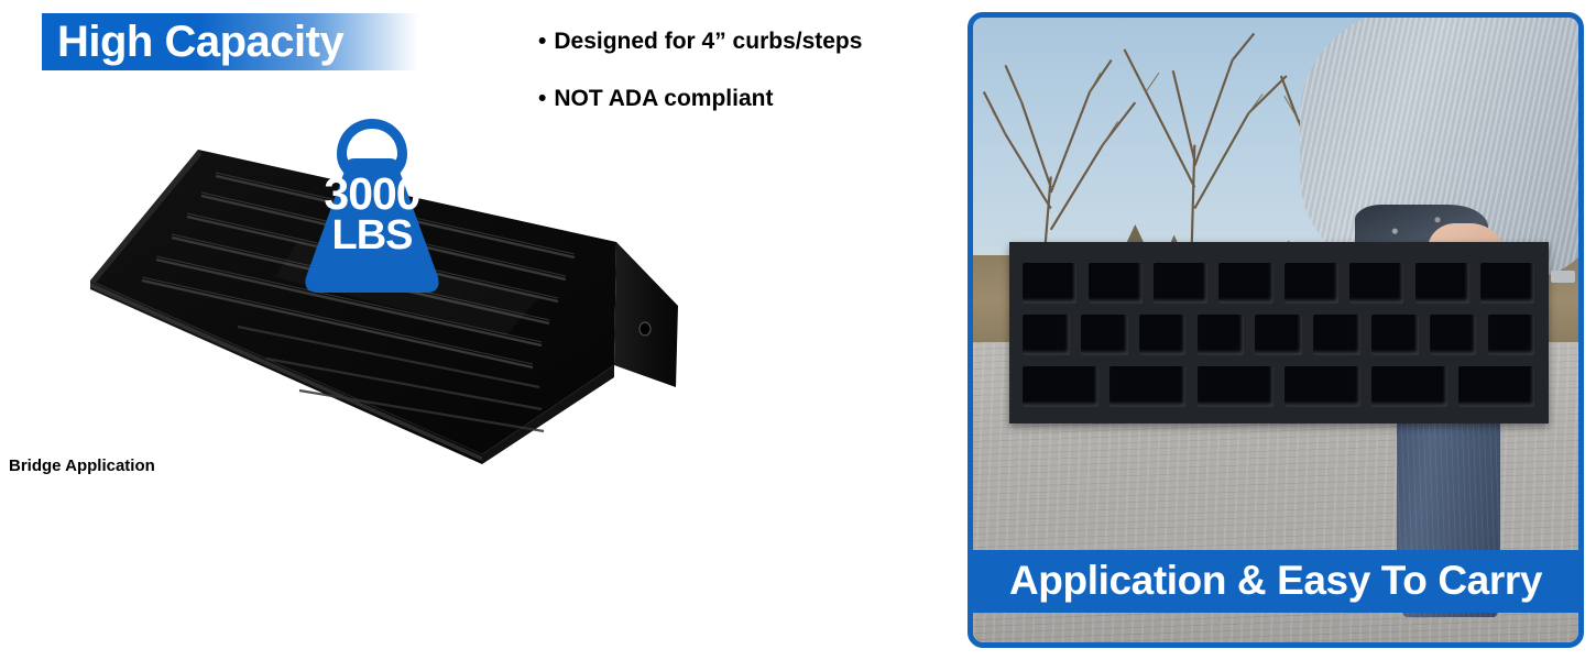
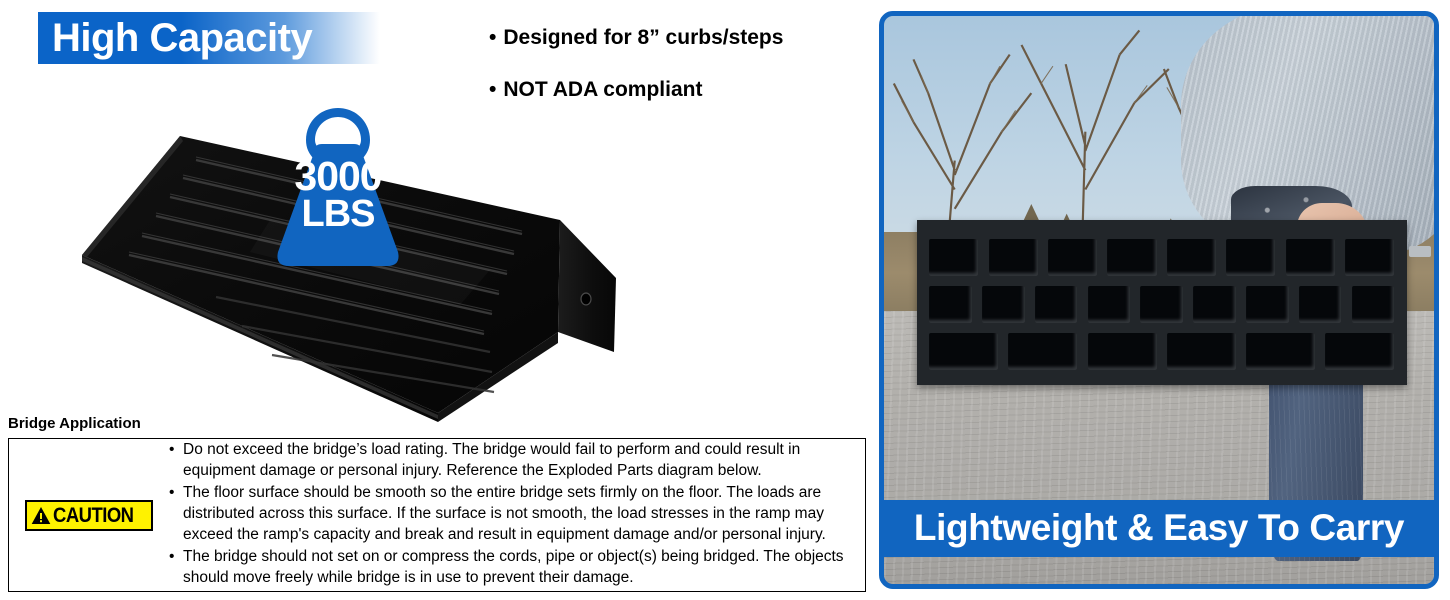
  High Capacity
- • Designed for 4” curbs/steps
+ • Designed for 8” curbs/steps
  • NOT ADA compliant
  3000
  LBS
  Bridge Application
+ CAUTION
+ Do not exceed the bridge’s load rating. The bridge would fail to perform and could result in equipment damage or personal injury. Reference the Exploded Parts diagram below.
+ The floor surface should be smooth so the entire bridge sets firmly on the floor. The loads are distributed across this surface. If the surface is not smooth, the load stresses in the ramp may exceed the ramp's capacity and break and result in equipment damage and/or personal injury.
+ The bridge should not set on or compress the cords, pipe or object(s) being bridged. The objects should move freely while bridge is in use to prevent their damage.
- Application & Easy To Carry
+ Lightweight & Easy To Carry
